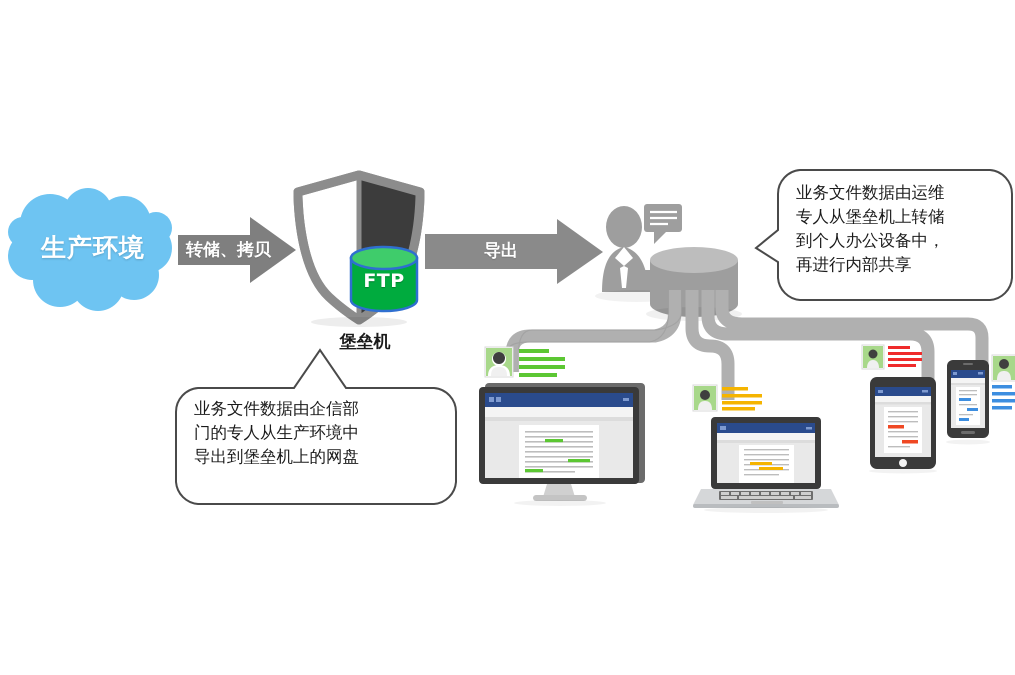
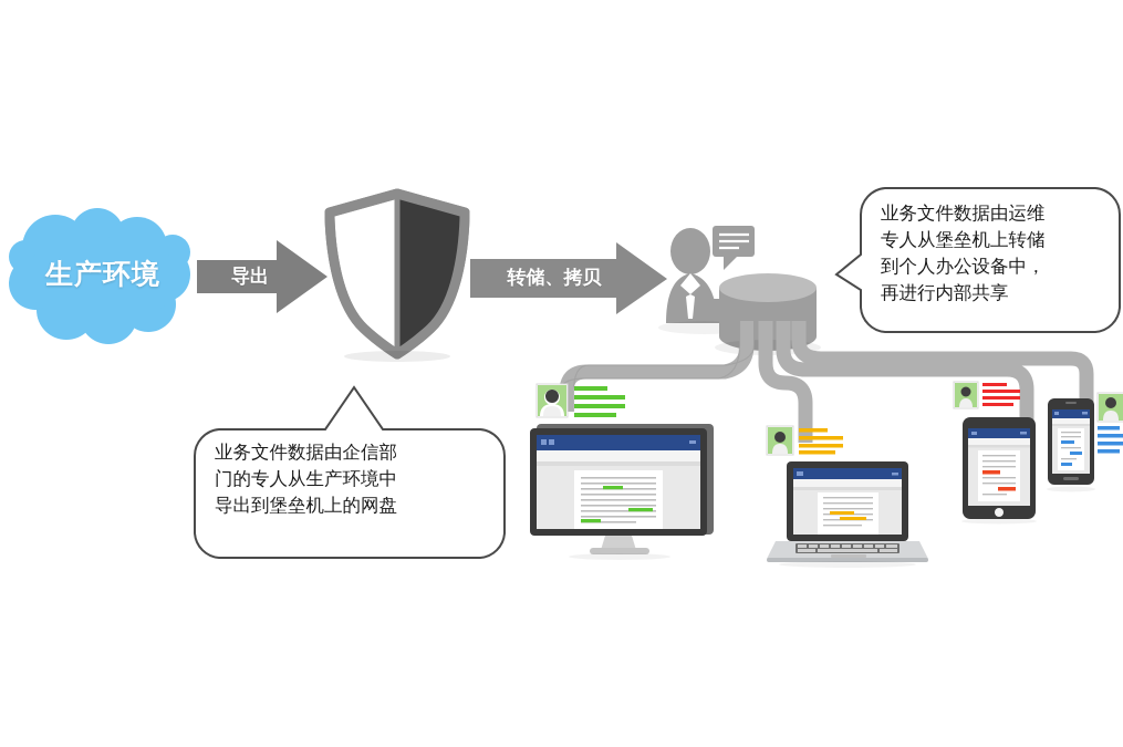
  生产环境
- 转储、拷贝
+ 导出
- FTP
- 堡垒机
- 导出
+ 转储、拷贝
  业务文件数据由企信部
  门的专人从生产环境中
  导出到堡垒机上的网盘
  业务文件数据由运维
  专人从堡垒机上转储
  到个人办公设备中，
  再进行内部共享
